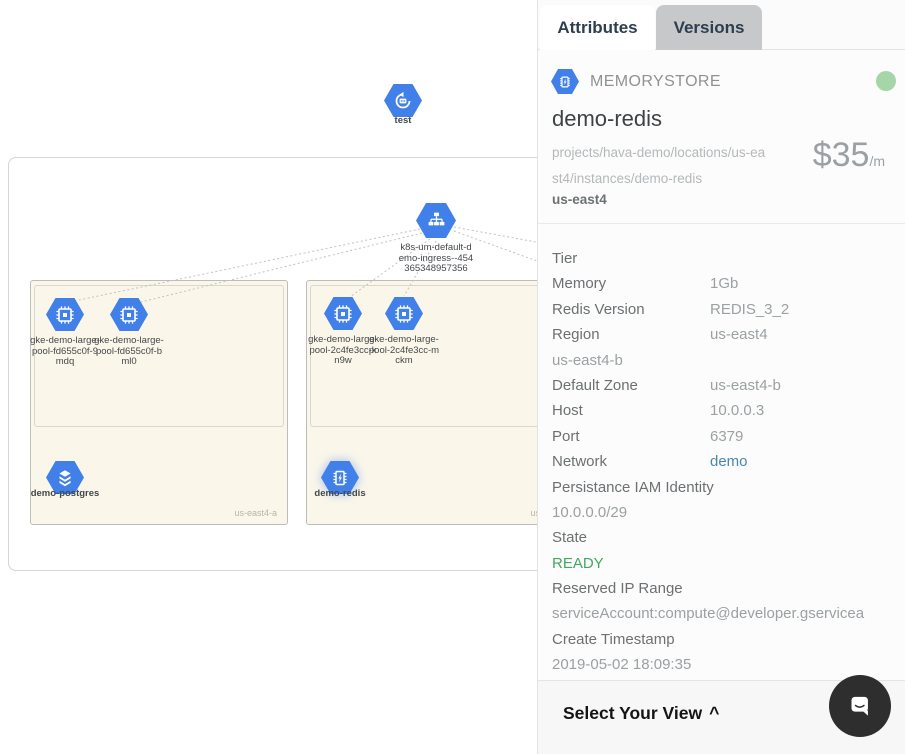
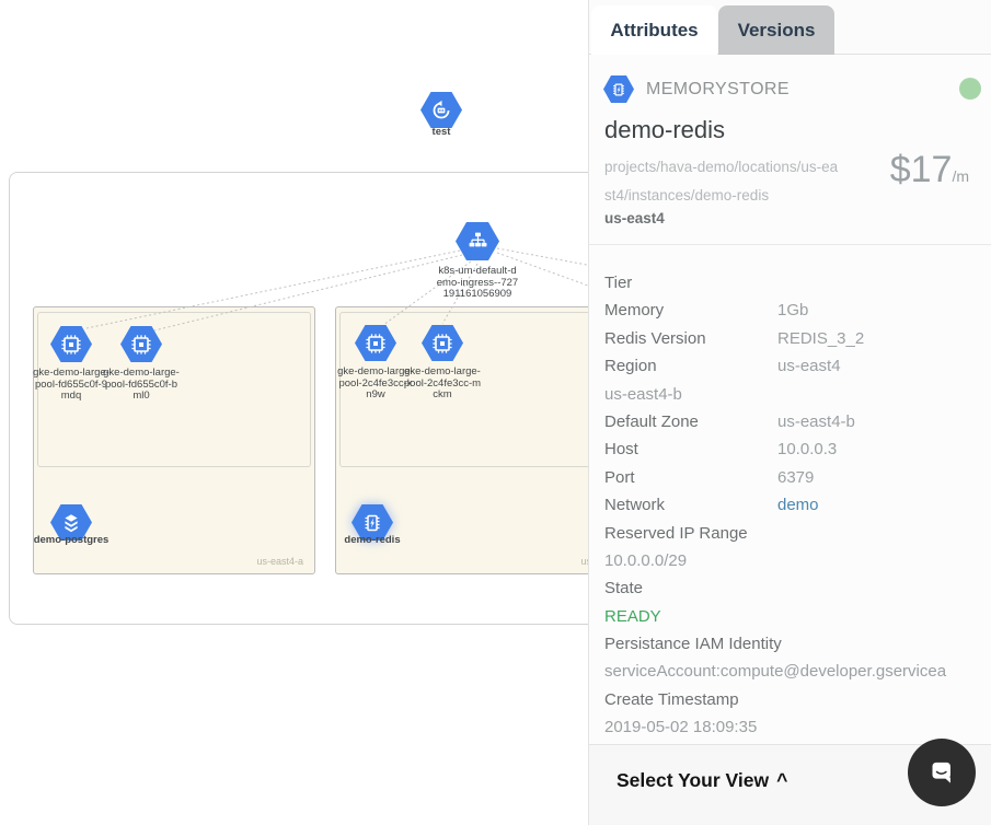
  us-east4-a
  test
- k8s-um-default-demo-ingress--454365348957356
+ k8s-um-default-demo-ingress--727191161056909
  gke-demo-large-pool-fd655c0f-9mdq
  gke-demo-large-pool-fd655c0f-bml0
  gke-demo-large-pool-2c4fe3cc-kn9w
  gke-demo-large-pool-2c4fe3cc-mckm
  demo-postgres
  demo-redis
  Attributes
  Versions
  MEMORYSTORE
  demo-redis
  projects/hava-demo/locations/us-ea
  st4/instances/demo-redis
  us-east4
- $35/m
+ $17/m
  Tier
  Memory
  1Gb
  Redis Version
  REDIS_3_2
  Region
  us-east4
  us-east4-b
  Default Zone
  us-east4-b
  Host
  10.0.0.3
  Port
  6379
  Network
  demo
- Persistance IAM Identity
+ Reserved IP Range
  10.0.0.0/29
  State
  READY
- Reserved IP Range
+ Persistance IAM Identity
  serviceAccount:compute@developer.gservicea
  Create Timestamp
  2019-05-02 18:09:35
  Select Your View ^
